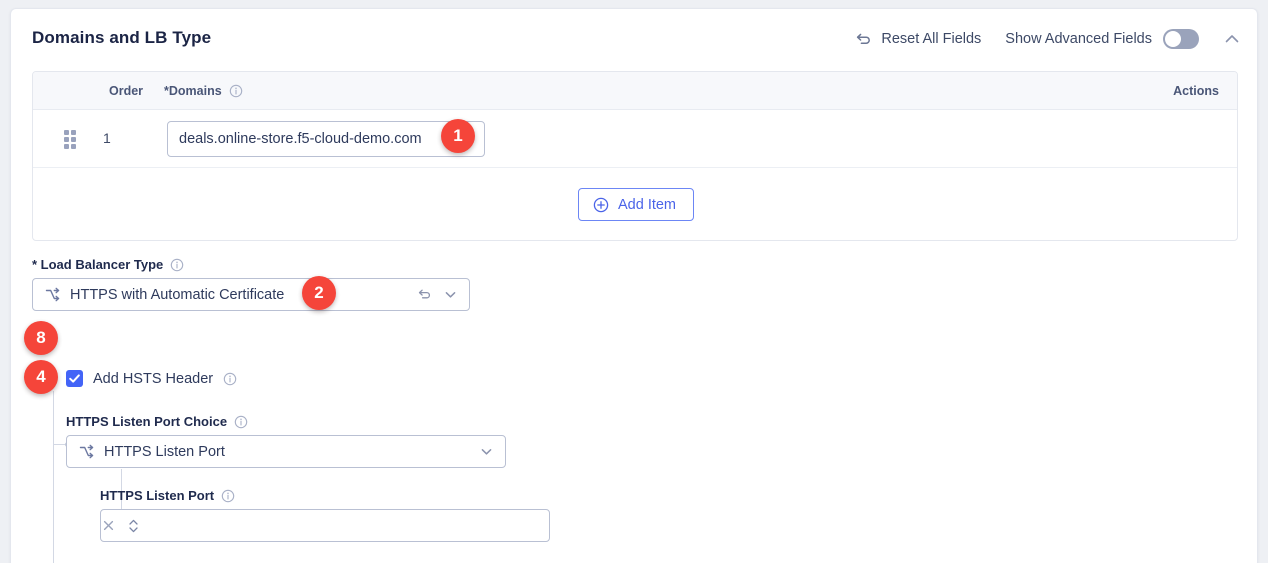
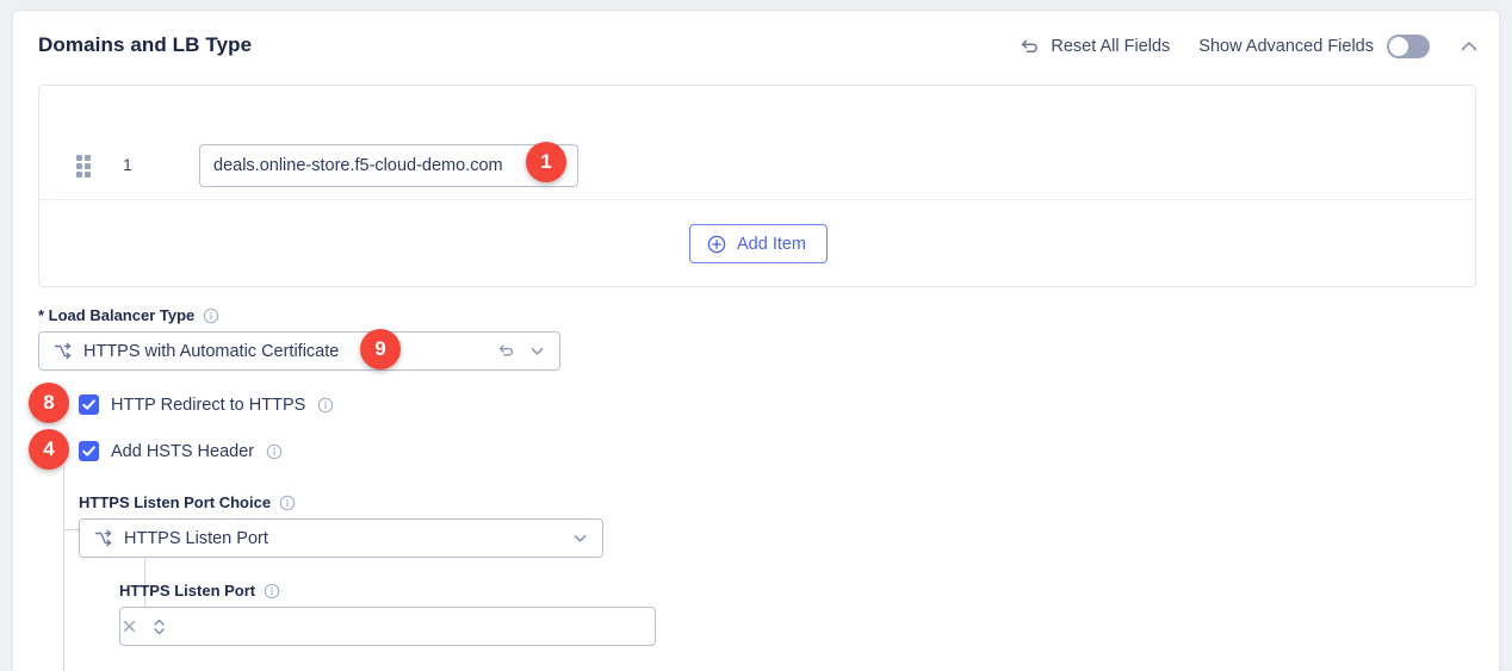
  Domains and LB Type
  Reset All Fields
  Show Advanced Fields
- Order
- *Domains
- Actions
  1
  deals.online-store.f5-cloud-demo.com
  Add Item
  * Load Balancer Type
  HTTPS with Automatic Certificate
+ HTTP Redirect to HTTPS
  Add HSTS Header
  HTTPS Listen Port Choice
  HTTPS Listen Port
  HTTPS Listen Port
  1
- 2
+ 9
  8
  4
